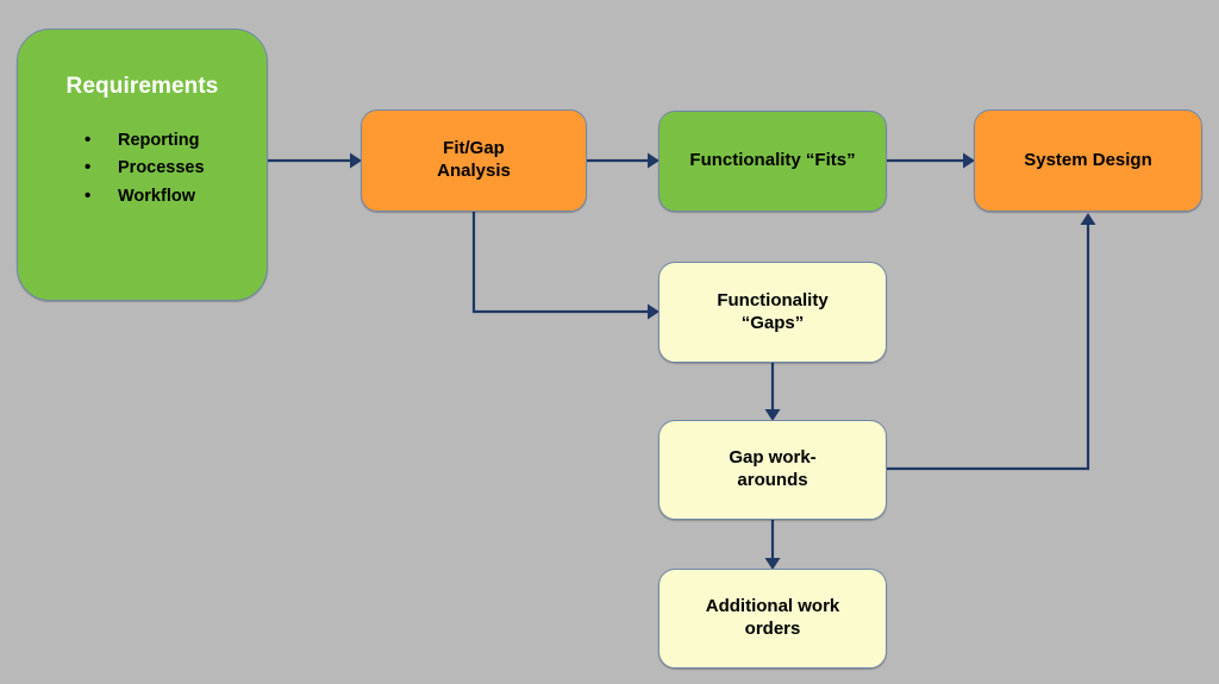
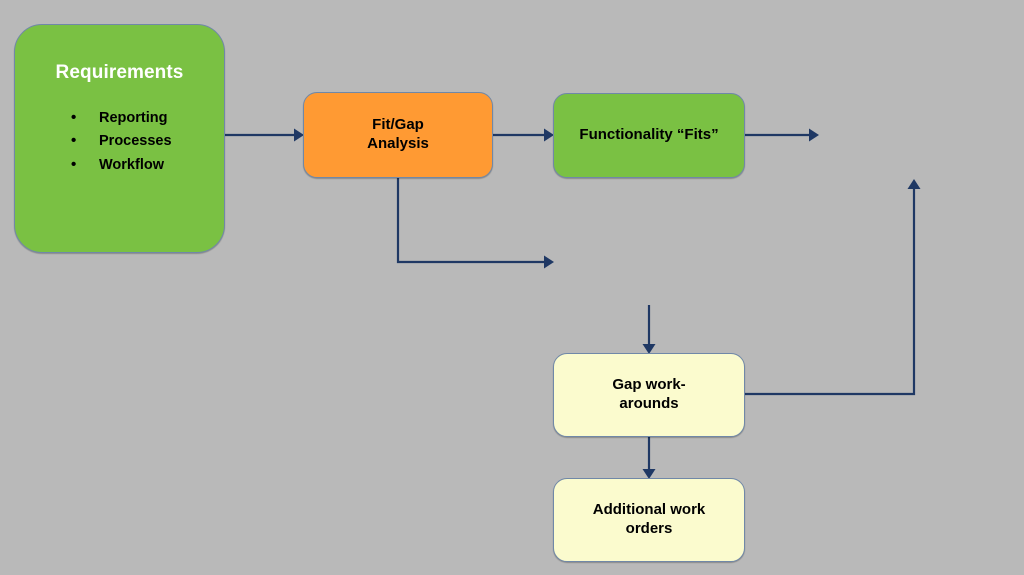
  Requirements
  Reporting
  Processes
  Workflow
  Fit/Gap
  Analysis
  Functionality “Fits”
- System Design
- Functionality
- “Gaps”
  Gap work-
  arounds
  Additional work
  orders
